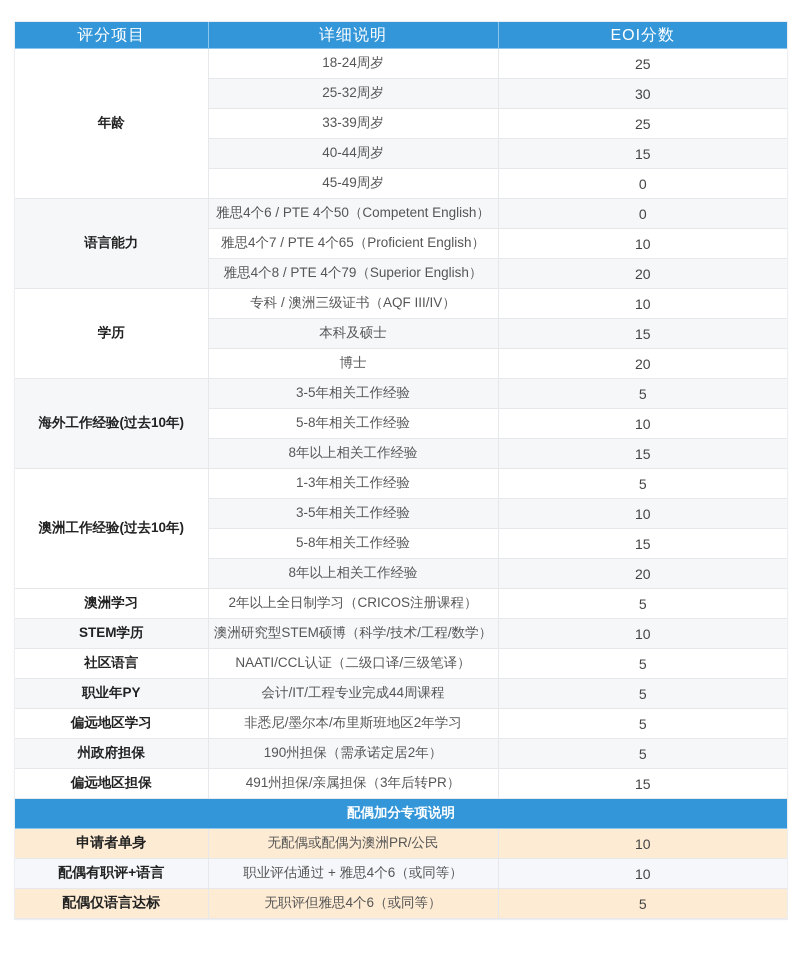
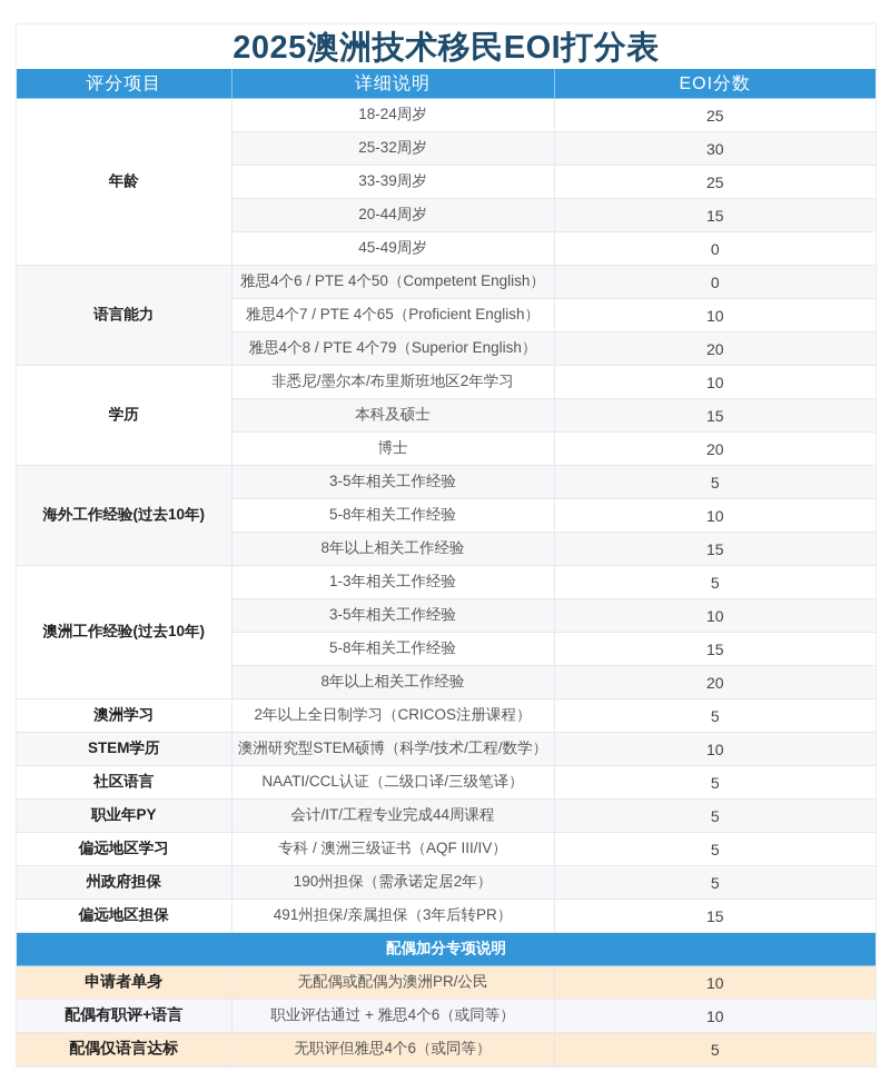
+ 2025澳洲技术移民EOI打分表
  评分项目	详细说明	EOI分数
  年龄	18-24周岁	25
  25-32周岁	30
  33-39周岁	25
- 40-44周岁	15
+ 20-44周岁	15
  45-49周岁	0
  语言能力	雅思4个6 / PTE 4个50（Competent English）	0
  雅思4个7 / PTE 4个65（Proficient English）	10
  雅思4个8 / PTE 4个79（Superior English）	20
- 学历	专科 / 澳洲三级证书（AQF III/IV）	10
+ 学历	非悉尼/墨尔本/布里斯班地区2年学习	10
  本科及硕士	15
  博士	20
  海外工作经验(过去10年)	3-5年相关工作经验	5
  5-8年相关工作经验	10
  8年以上相关工作经验	15
  澳洲工作经验(过去10年)	1-3年相关工作经验	5
  3-5年相关工作经验	10
  5-8年相关工作经验	15
  8年以上相关工作经验	20
  澳洲学习	2年以上全日制学习（CRICOS注册课程）	5
  STEM学历	澳洲研究型STEM硕博（科学/技术/工程/数学）	10
  社区语言	NAATI/CCL认证（二级口译/三级笔译）	5
  职业年PY	会计/IT/工程专业完成44周课程	5
- 偏远地区学习	非悉尼/墨尔本/布里斯班地区2年学习	5
+ 偏远地区学习	专科 / 澳洲三级证书（AQF III/IV）	5
  州政府担保	190州担保（需承诺定居2年）	5
  偏远地区担保	491州担保/亲属担保（3年后转PR）	15
  配偶加分专项说明
  申请者单身	无配偶或配偶为澳洲PR/公民	10
  配偶有职评+语言	职业评估通过 + 雅思4个6（或同等）	10
  配偶仅语言达标	无职评但雅思4个6（或同等）	5
